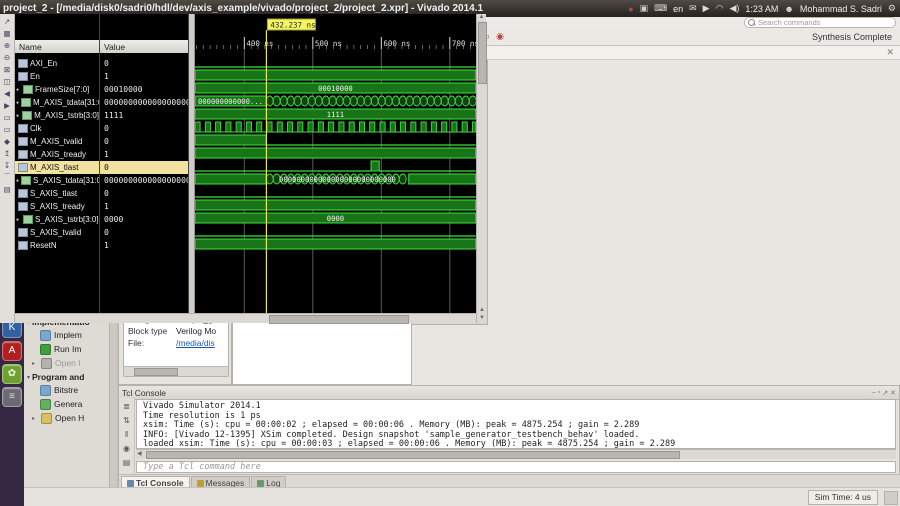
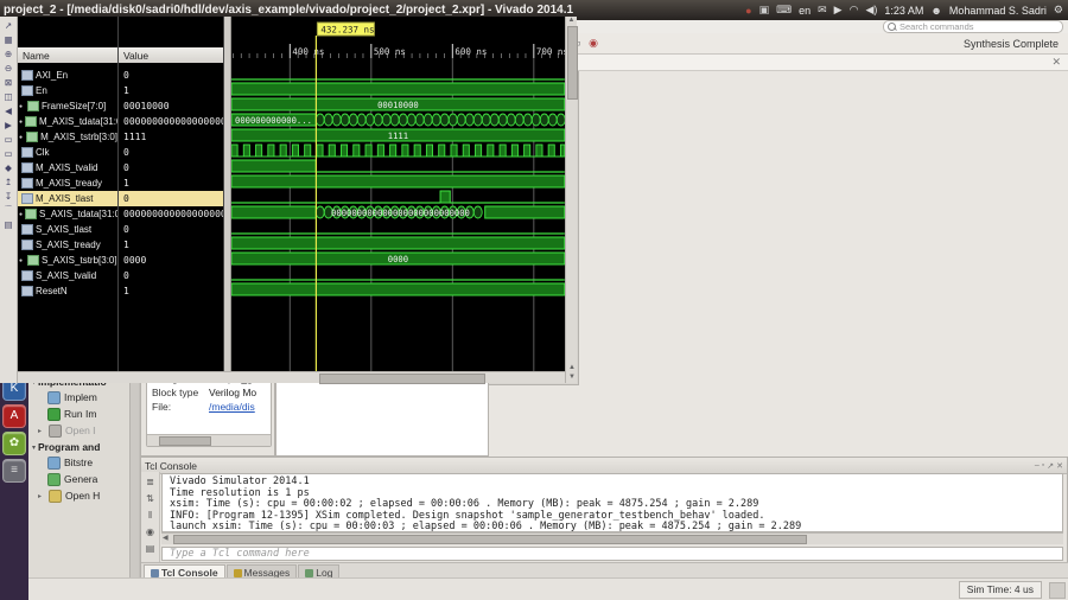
  project_2 - [/media/disk0/sadri0/hdl/dev/axis_example/vivado/project_2/project_2.xpr] - Vivado 2014.1
  ●
  ▣
  ⌨
  en
  ✉
  ▶
  ◠
  ◀)
  1:23 AM
  ☻
  Mohammad S. Sadri
  ⚙
  K
  A
  ✿
  ≡
  Search commands
  ◉
  Synthesis Complete
  ✕
  Implem
  Run Im
  Open I
  Program and
  Bitstre
  Genera
  Open H
  Block type
  Verilog Mo
  File:
  /media/dis
  ↗
  ▦
  ⊕
  ⊖
  ⊠
  ◫
  ◀
  ▶
  ▭
  ▭
  ◆
  ↥
  ↧
  ⌒
  ▤
  Name
  AXI_En
  En
  FrameSize[7:0]
  M_AXIS_tdata[31:
  M_AXIS_tstrb[3:0]
  Clk
  M_AXIS_tvalid
  M_AXIS_tready
  M_AXIS_tlast
  S_AXIS_tdata[31:0
  S_AXIS_tlast
  S_AXIS_tready
  S_AXIS_tstrb[3:0]
  S_AXIS_tvalid
  ResetN
  Value
  0
  1
  00010000
  1111
  0
  0
  1
  0
  0
  1
  0000
  0
  1
  400s
  500 ns
  600 ns
  700 n
  00010000
  000000000000...
  1111
  000000000000000000000000000
  0000
  432.237 ns
  Tcl Console
  ≣
  ⇅
  ‖
  ◉
  ▤
  Vivado Simulator 2014.1
  Time resolution is 1 ps
  xsim: Time (s): cpu = 00:00:02 ; elapsed = 00:00:06 . Memory (MB): peak = 4875.254 ; gain = 2.289
- INFO: [Vivado 12-1395] XSim completed. Design snapshot 'sample_generator_testbench_behav' loaded.
+ INFO: [Program 12-1395] XSim completed. Design snapshot 'sample_generator_testbench_behav' loaded.
- loaded xsim: Time (s): cpu = 00:00:03 ; elapsed = 00:00:06 . Memory (MB): peak = 4875.254 ; gain = 2.289
+ launch xsim: Time (s): cpu = 00:00:03 ; elapsed = 00:00:06 . Memory (MB): peak = 4875.254 ; gain = 2.289
  Type a Tcl command here
  Tcl Console
  Messages
  Log
  Sim Time: 4 us
